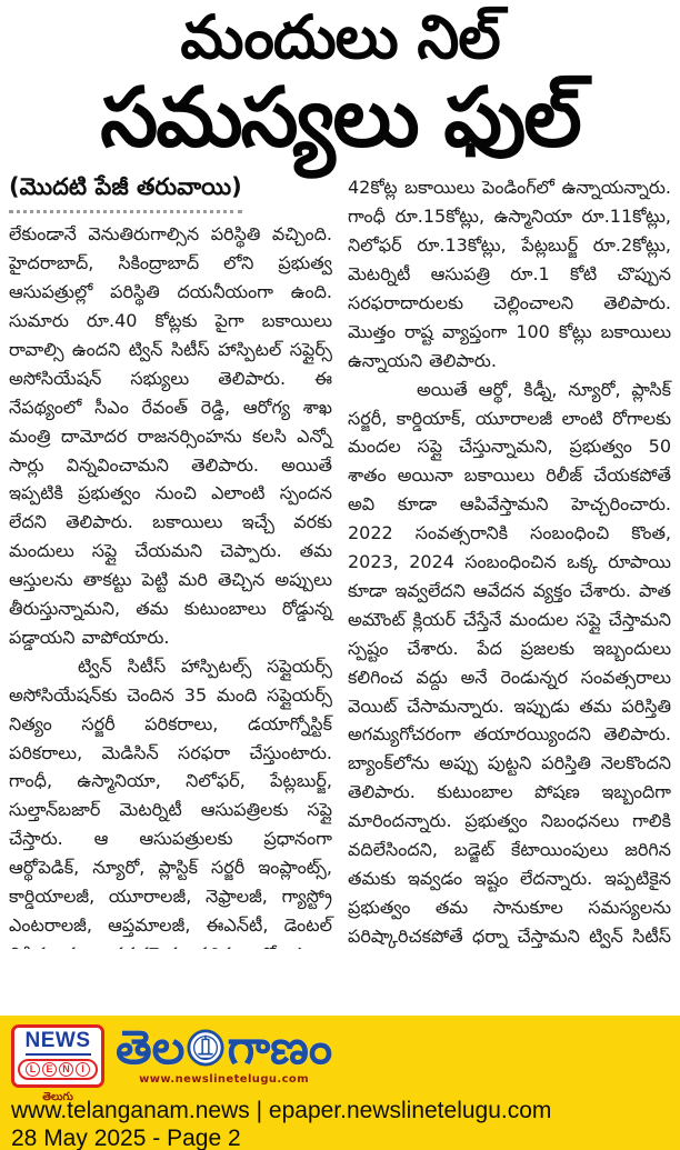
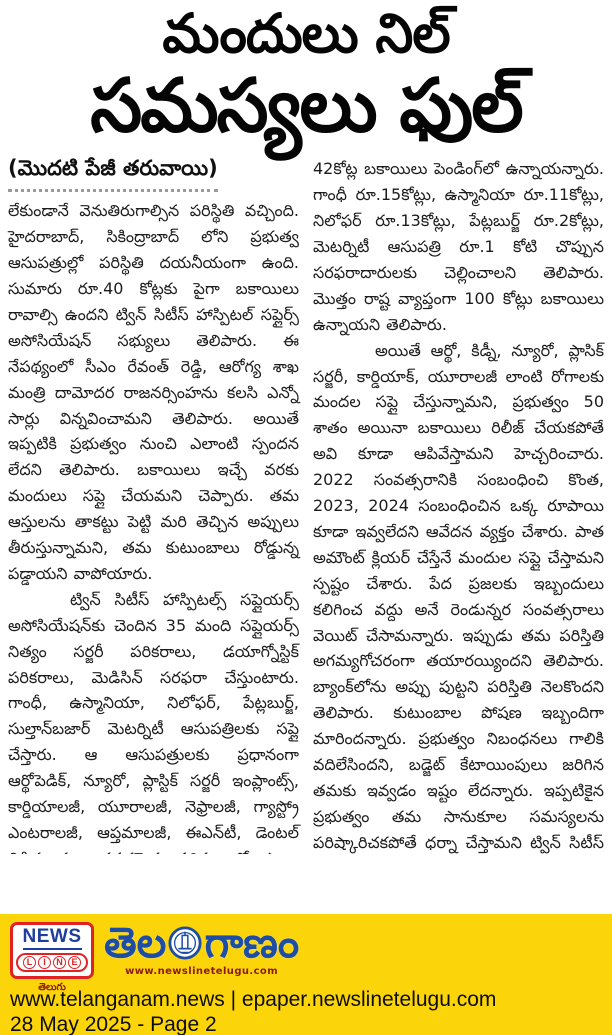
  మందులు నిల్
  సమస్యలు ఫుల్
  (మొదటి పేజీ తరువాయి)
  లేకుండానే వెనుతిరుగాల్సిన పరిస్థితి వచ్చింది. హైదరాబాద్, సికింద్రాబాద్ లోని ప్రభుత్వ ఆసుపత్రుల్లో పరిస్థితి దయనీయంగా ఉంది. సుమారు రూ.40 కోట్లకు పైగా బకాయిలు రావాల్సి ఉందని ట్విన్ సిటీస్ హాస్పిటల్ సప్లైర్స్ అసోసియేషన్ సభ్యులు తెలిపారు. ఈ నేపథ్యంలో సీఎం రేవంత్ రెడ్డి, ఆరోగ్య శాఖ మంత్రి దామోదర రాజనర్సింహను కలసి ఎన్నో సార్లు విన్నవించామని తెలిపారు. అయితే ఇప్పటికి ప్రభుత్వం నుంచి ఎలాంటి స్పందన లేదని తెలిపారు. బకాయిలు ఇచ్చే వరకు మందులు సప్లై చేయమని చెప్పారు. తమ ఆస్తులను తాకట్టు పెట్టి మరి తెచ్చిన అప్పులు తీరుస్తున్నామని, తమ కుటుంబాలు రోడ్డున్న పడ్డాయని వాపోయారు.
  ట్విన్ సిటీస్ హాస్పిటల్స్ సప్లైయర్స్ అసోసియేషన్‌కు చెందిన 35 మంది సప్లైయర్స్ నిత్యం సర్జరీ పరికరాలు, డయాగ్నోస్టిక్ పరికరాలు, మెడిసిన్ సరఫరా చేస్తుంటారు. గాంధీ, ఉస్మానియా, నిలోఫర్, పేట్లబుర్జ్, సుల్తాన్‌బజార్ మెటర్నిటీ ఆసుపత్రిలకు సప్లై చేస్తారు. ఆ ఆసుపత్రులకు ప్రధానంగా ఆర్థోపెడిక్, న్యూరో, ప్లాస్టిక్ సర్జరీ ఇంప్లాంట్స్, కార్డియాలజీ, యూరాలజీ, నెఫ్రాలజీ, గ్యాస్ట్రో ఎంటరాలజీ, ఆప్తమాలజీ, ఈఎన్‌టీ, డెంటల్
  42కోట్ల బకాయిలు పెండింగ్‌లో ఉన్నాయన్నారు. గాంధీ రూ.15కోట్లు, ఉస్మానియా రూ.11కోట్లు, నిలోఫర్ రూ.13కోట్లు, పేట్లబుర్జ్ రూ.2కోట్లు, మెటర్నిటీ ఆసుపత్రి రూ.1 కోటి చొప్పున సరఫరాదారులకు చెల్లించాలని తెలిపారు. మొత్తం రాష్ట వ్యాప్తంగా 100 కోట్లు బకాయిలు ఉన్నాయని తెలిపారు.
  అయితే ఆర్థో, కిడ్నీ, న్యూరో, ప్లాసిక్ సర్జరీ, కార్డియాక్, యూరాలజీ లాంటి రోగాలకు మందల సప్లై చేస్తున్నామని, ప్రభుత్వం 50 శాతం అయినా బకాయిలు రిలీజ్ చేయకపోతే అవి కూడా ఆపివేస్తామని హెచ్చరించారు. 2022 సంవత్సరానికి సంబంధించి కొంత, 2023, 2024 సంబంధించిన ఒక్క రూపాయి కూడా ఇవ్వలేదని ఆవేదన వ్యక్తం చేశారు. పాత అమౌంట్ క్లియర్ చేస్తేనే మందుల సప్లై చేస్తామని స్పష్టం చేశారు. పేద ప్రజలకు ఇబ్బందులు కలిగించ వద్దు అనే రెండున్నర సంవత్సరాలు వెయిట్ చేసామన్నారు. ఇప్పుడు తమ పరిస్తితి అగమ్యగోచరంగా తయారయ్యిందని తెలిపారు. బ్యాంక్‌లోను అప్పు పుట్టని పరిస్తితి నెలకొందని తెలిపారు. కుటుంబాల పోషణ ఇబ్బందిగా మారిందన్నారు. ప్రభుత్వం నిబంధనలు గాలికి వదిలేసిందని, బడ్జెట్ కేటాయింపులు జరిగిన తమకు ఇవ్వడం ఇష్టం లేదన్నారు. ఇప్పటికైన ప్రభుత్వం తమ సానుకూల సమస్యలను పరిష్కారిచకపోతే ధర్నా చేస్తామని ట్విన్ సిటీస్
  NEWS
  L
- E
+ I
  N
- I
+ E
  తెలుగు
  తెల
  గాణం
  www.newslinetelugu.com
  www.telanganam.news | epaper.newslinetelugu.com
  28 May 2025 - Page 2
